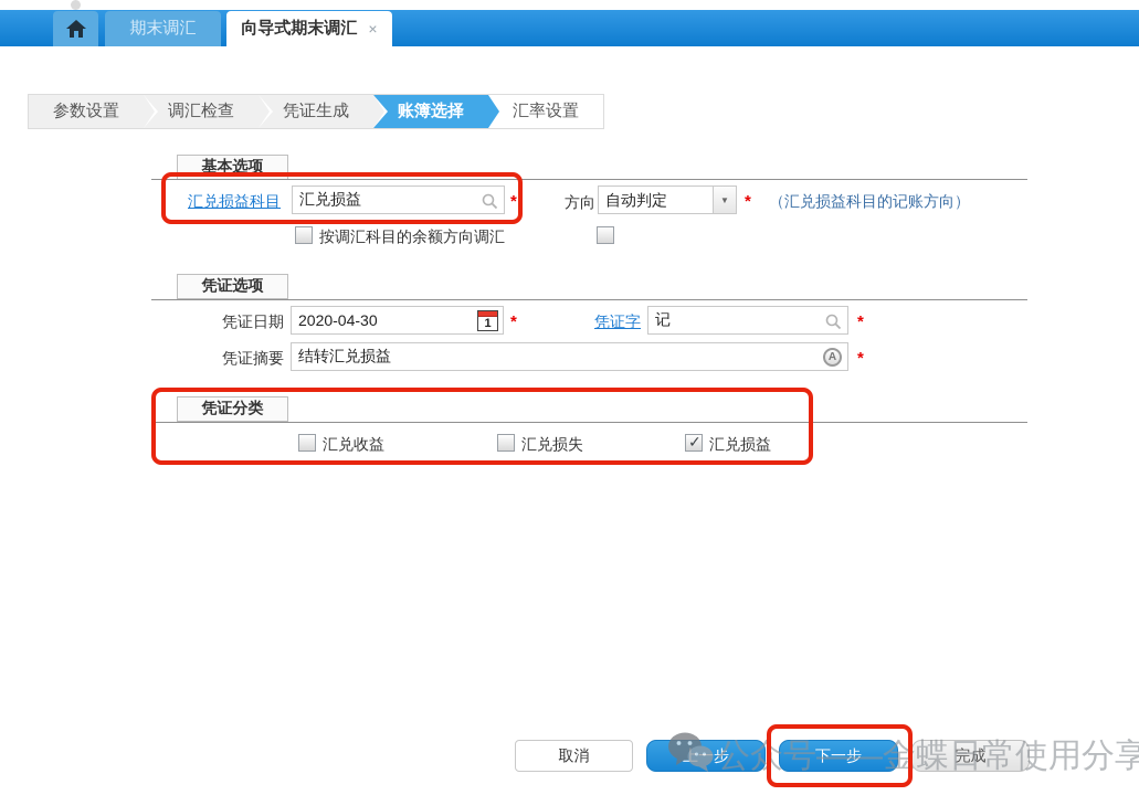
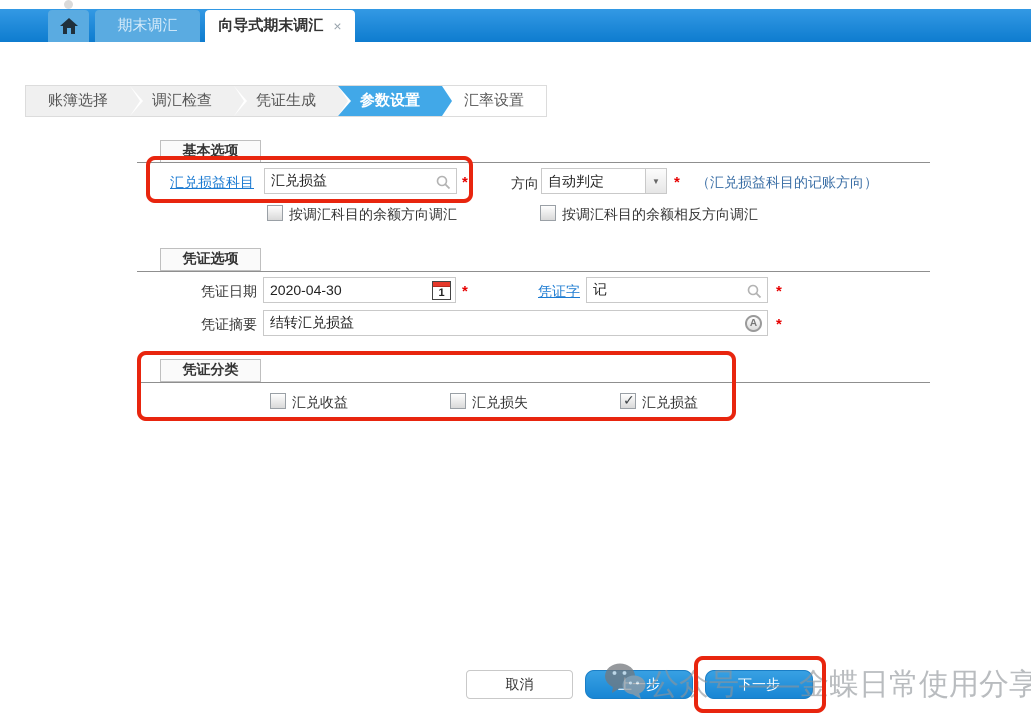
  期末调汇
  向导式期末调汇
  ×
- 参数设置
+ 账簿选择
  调汇检查
  凭证生成
- 账簿选择
+ 参数设置
  汇率设置
  基本选项
  汇兑损益科目
  汇兑损益
  *
  方向
  自动判定
  ▼
  *
  （汇兑损益科目的记账方向）
  按调汇科目的余额方向调汇
+ 按调汇科目的余额相反方向调汇
  凭证选项
  凭证日期
  2020-04-30
  1
  *
  凭证字
  记
  *
  凭证摘要
  结转汇兑损益
  A
  *
  凭证分类
  汇兑收益
  汇兑损失
  汇兑损益
  取消
  上一步
  下一步
- 完成
  公众号——金蝶日常使用分享
